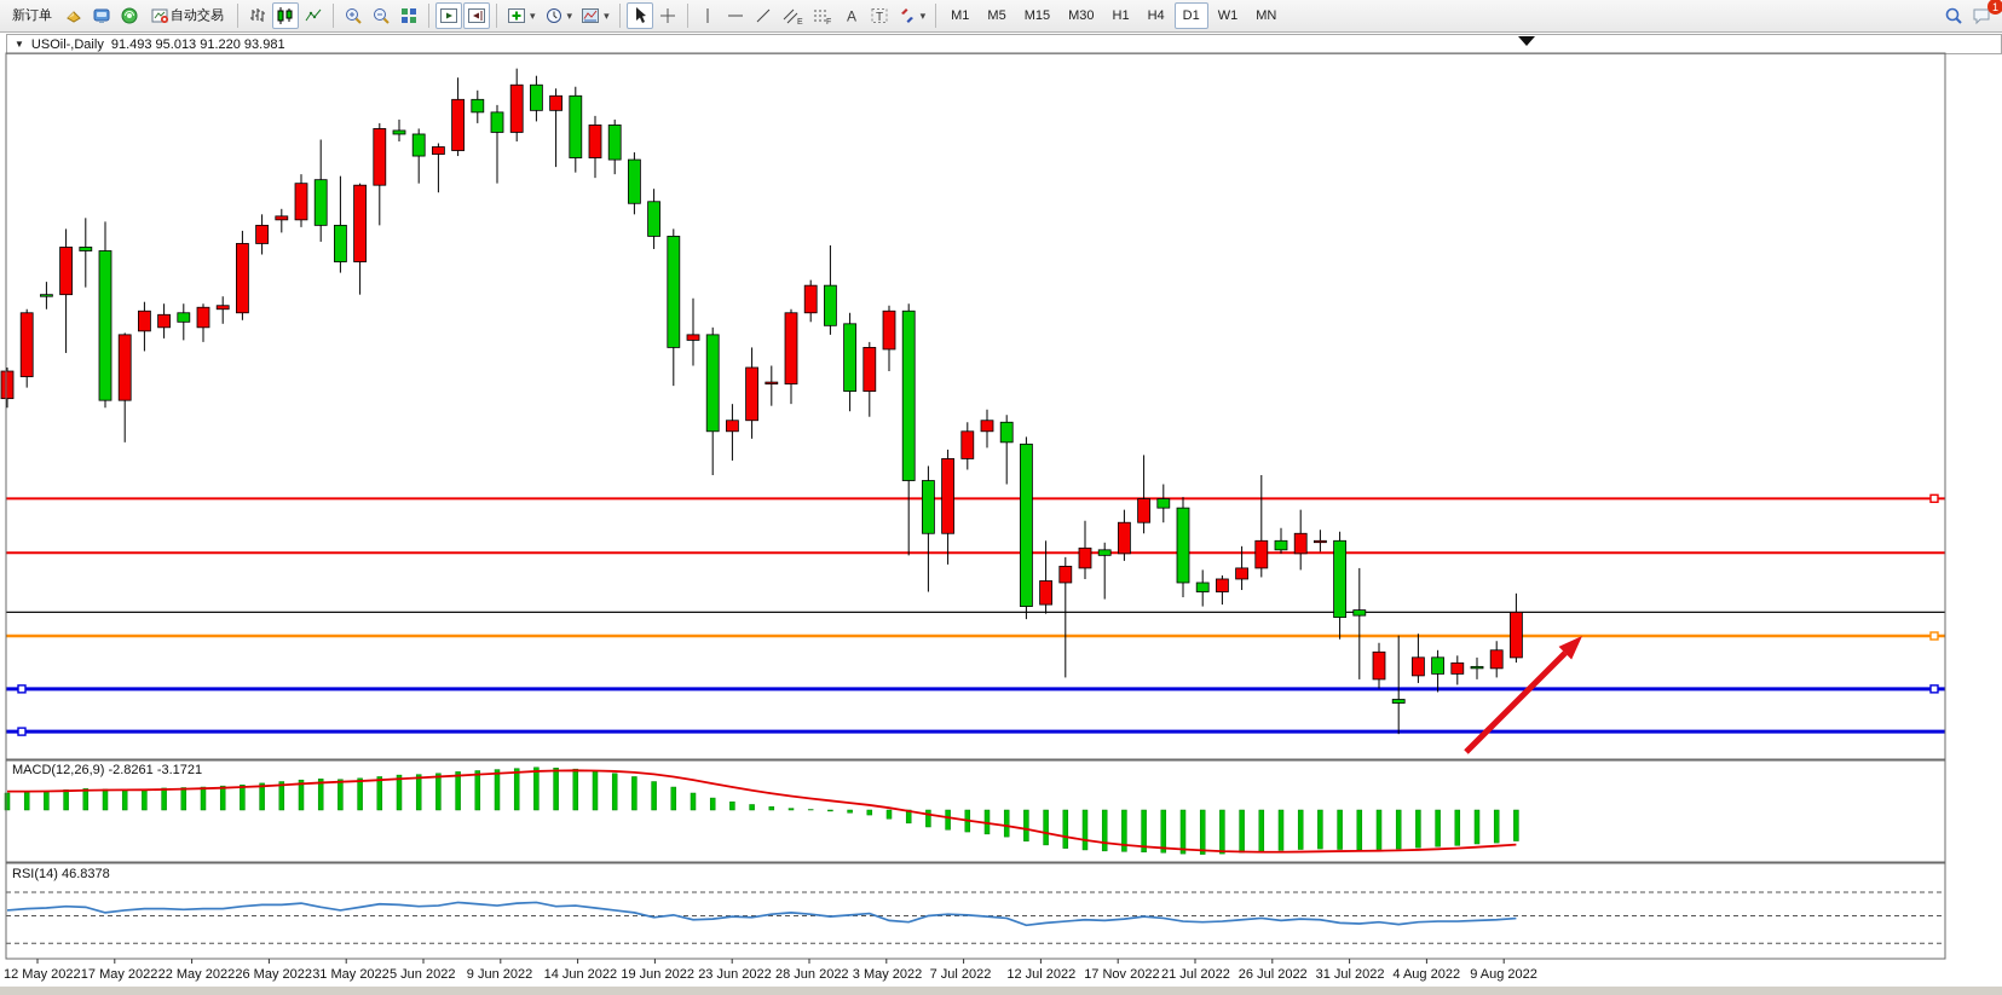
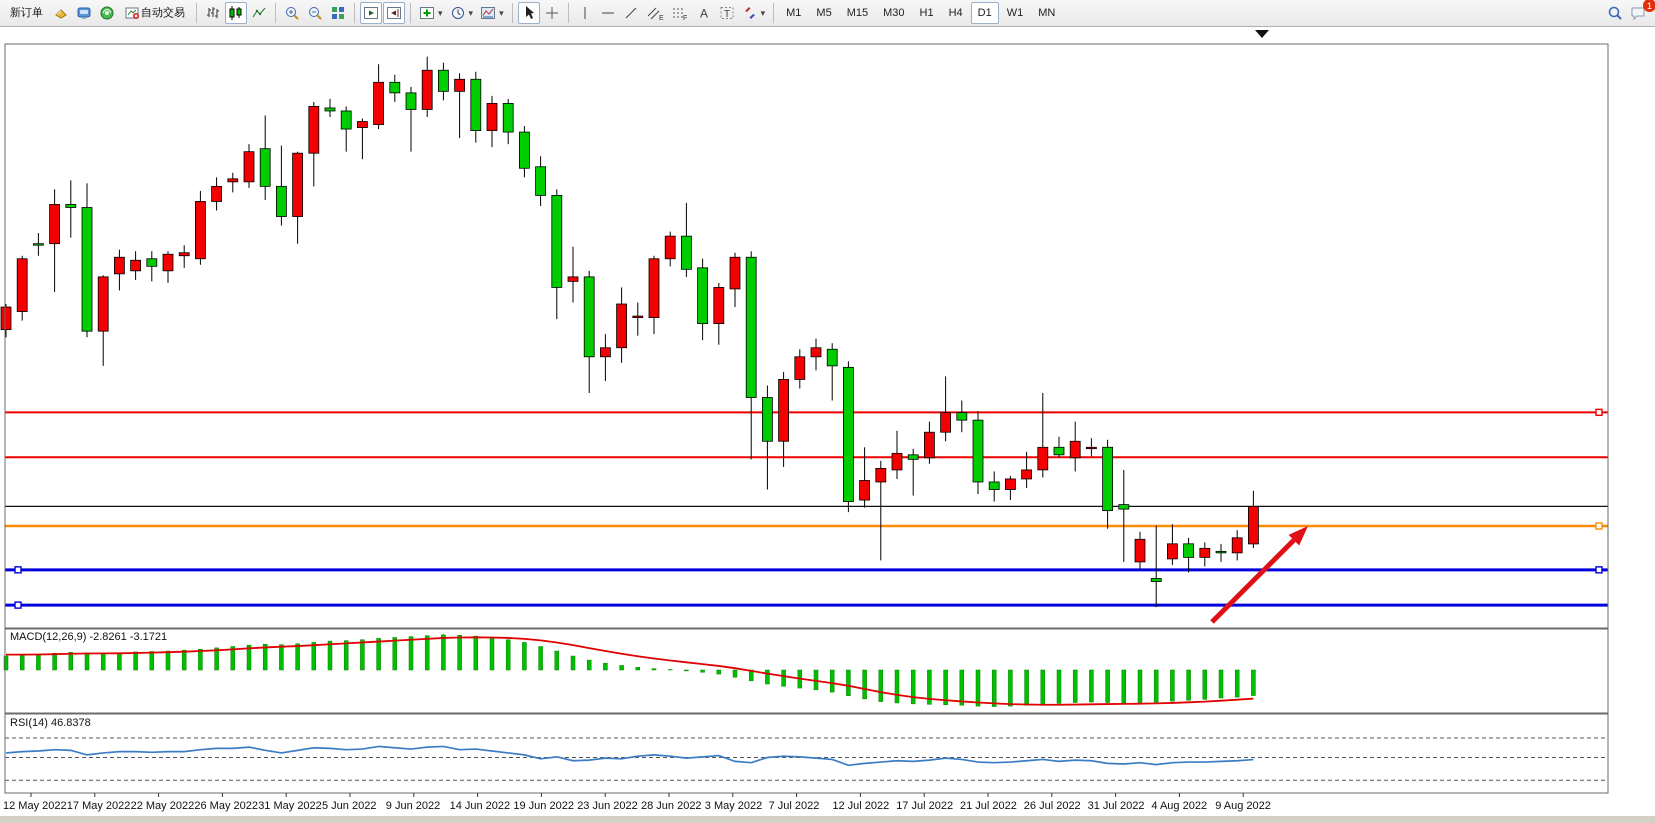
  新订单
  自动交易
  ▾
  ▾
  ▾
  A
  T
  ▾
  M1
  M5
  M15
  M30
  H1
  H4
  D1
  W1
  MN
  1
- ▼
- USOil-,Daily
- 91.493 95.013 91.220 93.981
  MACD(12,26,9) -2.8261 -3.1721
  RSI(14) 46.8378
  12 May 2022
  17 May 2022
  22 May 2022
  26 May 2022
  31 May 2022
  5 Jun 2022
  9 Jun 2022
  14 Jun 2022
  19 Jun 2022
  23 Jun 2022
  28 Jun 2022
  3 May 2022
  7 Jul 2022
  12 Jul 2022
- 17 Nov 2022
+ 17 Jul 2022
  21 Jul 2022
  26 Jul 2022
  31 Jul 2022
  4 Aug 2022
  9 Aug 2022
